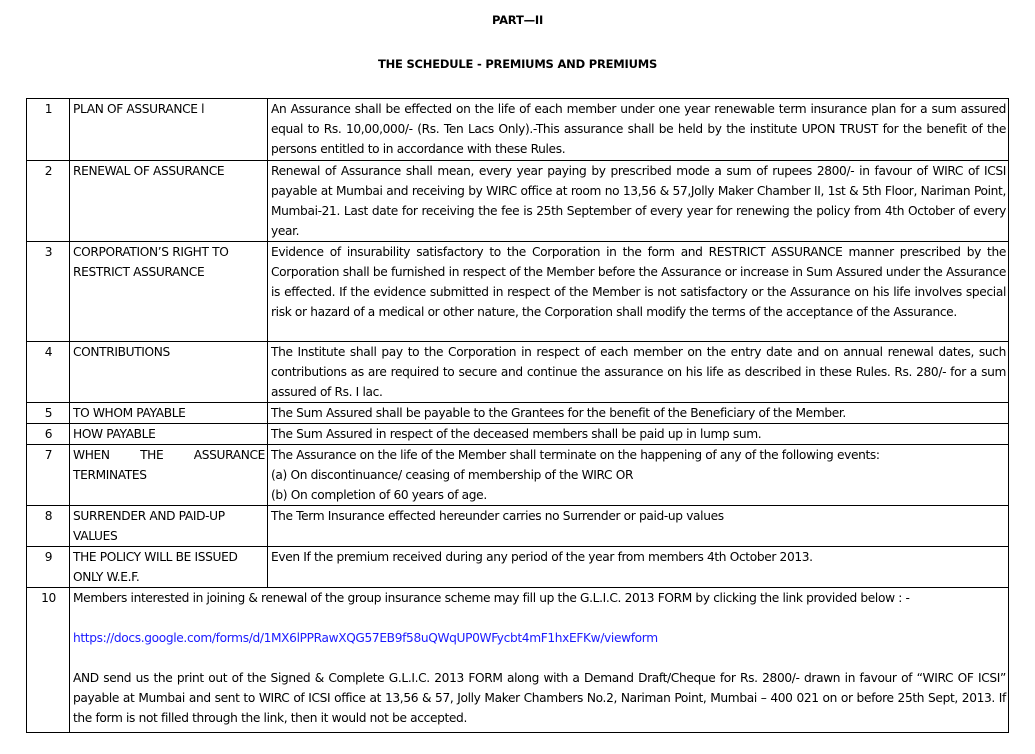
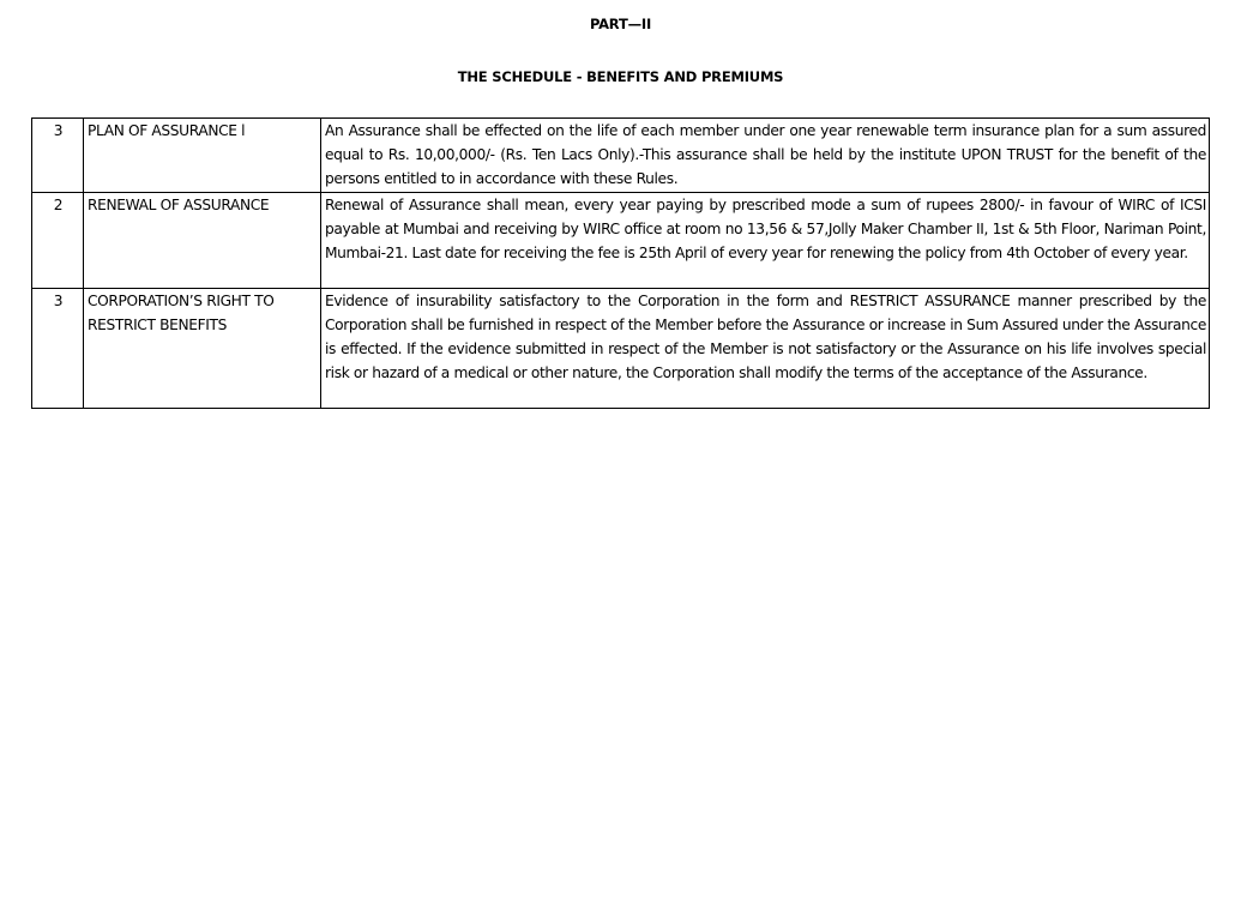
  PART—II
- THE SCHEDULE - PREMIUMS AND PREMIUMS
+ THE SCHEDULE - BENEFITS AND PREMIUMS
- 1	PLAN OF ASSURANCE l	An Assurance shall be effected on the life of each member under one year renewable term insurance plan for a sum assured equal to Rs. 10,00,000/- (Rs. Ten Lacs Only).-This assurance shall be held by the institute UPON TRUST for the benefit of the persons entitled to in accordance with these Rules.
+ 3	PLAN OF ASSURANCE l	An Assurance shall be effected on the life of each member under one year renewable term insurance plan for a sum assured equal to Rs. 10,00,000/- (Rs. Ten Lacs Only).-This assurance shall be held by the institute UPON TRUST for the benefit of the persons entitled to in accordance with these Rules.
- 2	RENEWAL OF ASSURANCE	Renewal of Assurance shall mean, every year paying by prescribed mode a sum of rupees 2800/- in favour of WIRC of ICSI payable at Mumbai and receiving by WIRC office at room no 13,56 & 57,Jolly Maker Chamber II, 1st & 5th Floor, Nariman Point, Mumbai-21. Last date for receiving the fee is 25th September of every year for renewing the policy from 4th October of every year.
+ 2	RENEWAL OF ASSURANCE	Renewal of Assurance shall mean, every year paying by prescribed mode a sum of rupees 2800/- in favour of WIRC of ICSI payable at Mumbai and receiving by WIRC office at room no 13,56 & 57,Jolly Maker Chamber II, 1st & 5th Floor, Nariman Point, Mumbai-21. Last date for receiving the fee is 25th April of every year for renewing the policy from 4th October of every year.
- 3	CORPORATION’S RIGHT TO RESTRICT ASSURANCE	Evidence of insurability satisfactory to the Corporation in the form and RESTRICT ASSURANCE manner prescribed by the Corporation shall be furnished in respect of the Member before the Assurance or increase in Sum Assured under the Assurance is effected. If the evidence submitted in respect of the Member is not satisfactory or the Assurance on his life involves special risk or hazard of a medical or other nature, the Corporation shall modify the terms of the acceptance of the Assurance.
+ 3	CORPORATION’S RIGHT TO RESTRICT BENEFITS	Evidence of insurability satisfactory to the Corporation in the form and RESTRICT ASSURANCE manner prescribed by the Corporation shall be furnished in respect of the Member before the Assurance or increase in Sum Assured under the Assurance is effected. If the evidence submitted in respect of the Member is not satisfactory or the Assurance on his life involves special risk or hazard of a medical or other nature, the Corporation shall modify the terms of the acceptance of the Assurance.
- 4	CONTRIBUTIONS	The Institute shall pay to the Corporation in respect of each member on the entry date and on annual renewal dates, such contributions as are required to secure and continue the assurance on his life as described in these Rules. Rs. 280/- for a sum assured of Rs. I lac.
- 5	TO WHOM PAYABLE	The Sum Assured shall be payable to the Grantees for the benefit of the Beneficiary of the Member.
- 6	HOW PAYABLE	The Sum Assured in respect of the deceased members shall be paid up in lump sum.
- 7	WHEN THE ASSURANCE TERMINATES	The Assurance on the life of the Member shall terminate on the happening of any of the following events: (a) On discontinuance/ ceasing of membership of the WIRC OR (b) On completion of 60 years of age.
- 8	SURRENDER AND PAID-UP VALUES	The Term Insurance effected hereunder carries no Surrender or paid-up values
- 9	THE POLICY WILL BE ISSUED ONLY W.E.F.	Even If the premium received during any period of the year from members 4th October 2013.
- 10	Members interested in joining & renewal of the group insurance scheme may fill up the G.L.I.C. 2013 FORM by clicking the link provided below : - https://docs.google.com/forms/d/1MX6lPPRawXQG57EB9f58uQWqUP0WFycbt4mF1hxEFKw/viewform AND send us the print out of the Signed & Complete G.L.I.C. 2013 FORM along with a Demand Draft/Cheque for Rs. 2800/- drawn in favour of “WIRC OF ICSI” payable at Mumbai and sent to WIRC of ICSI office at 13,56 & 57, Jolly Maker Chambers No.2, Nariman Point, Mumbai – 400 021 on or before 25th Sept, 2013. If the form is not filled through the link, then it would not be accepted.
